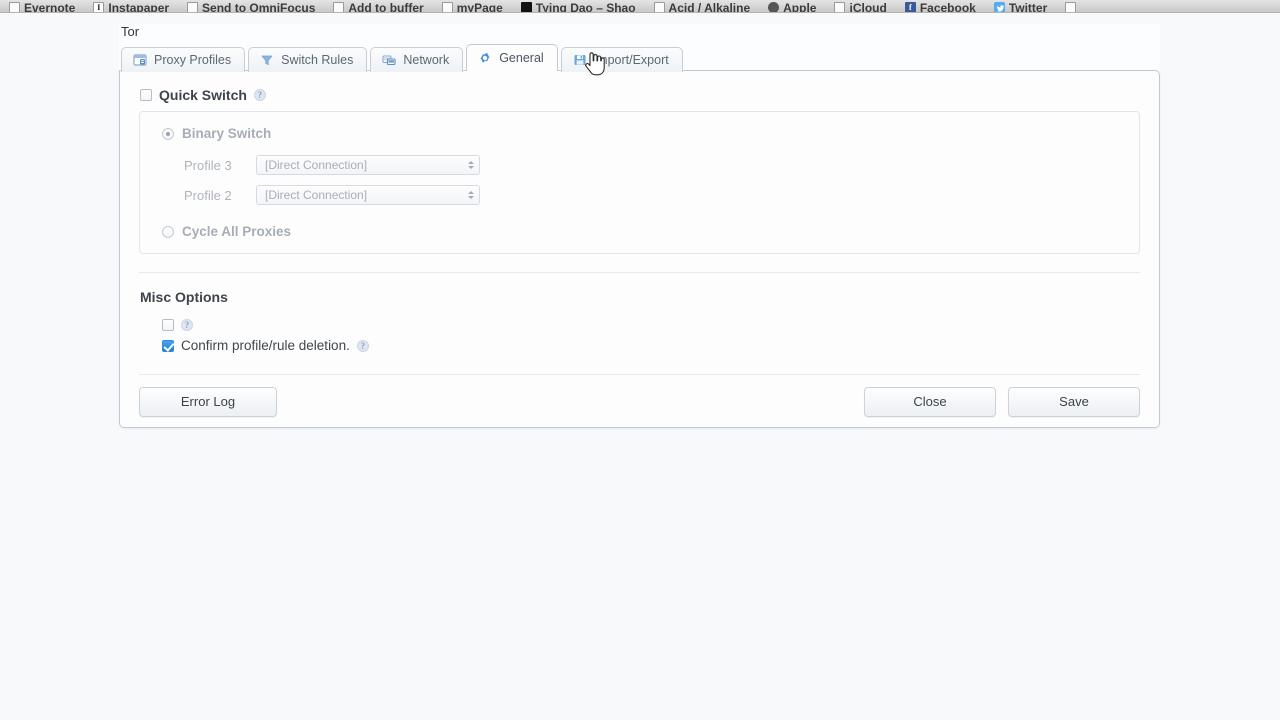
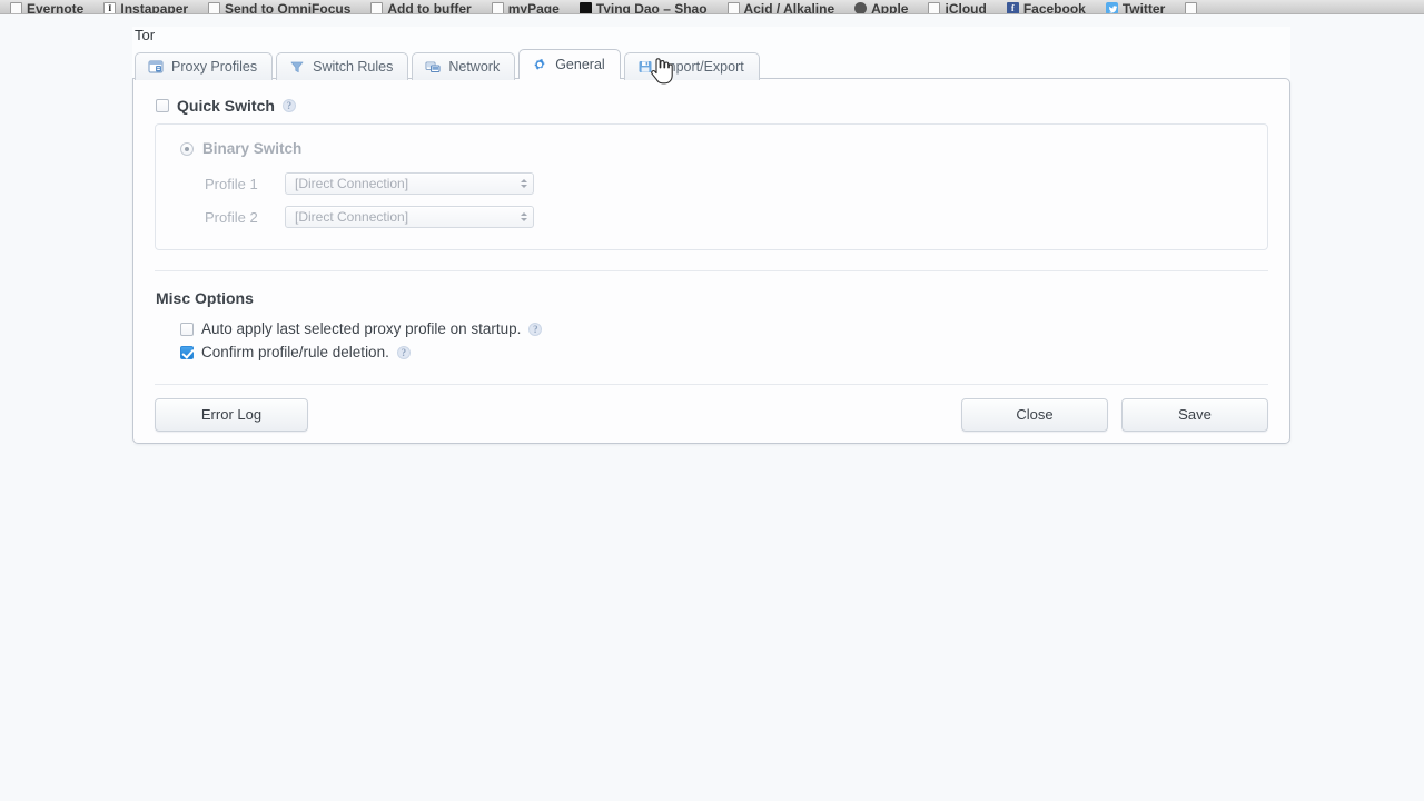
  Evernote
  I
  Instapaper
  Send to OmniFocus
  Add to buffer
  myPage
  Tying Dao – Shao
  Acid / Alkaline
  Apple
  iCloud
  f
  Facebook
  Twitter
  Tor
  Proxy Profiles
  Switch Rules
  Network
  General
  port/Export
  Quick Switch
  ?
  Binary Switch
- Profile 3
+ Profile 1
  [Direct Connection]
  Profile 2
  [Direct Connection]
- Cycle All Proxies
  Misc Options
+ Auto apply last selected proxy profile on startup.
  ?
  Confirm profile/rule deletion.
  ?
  Error Log
  Close
  Save
